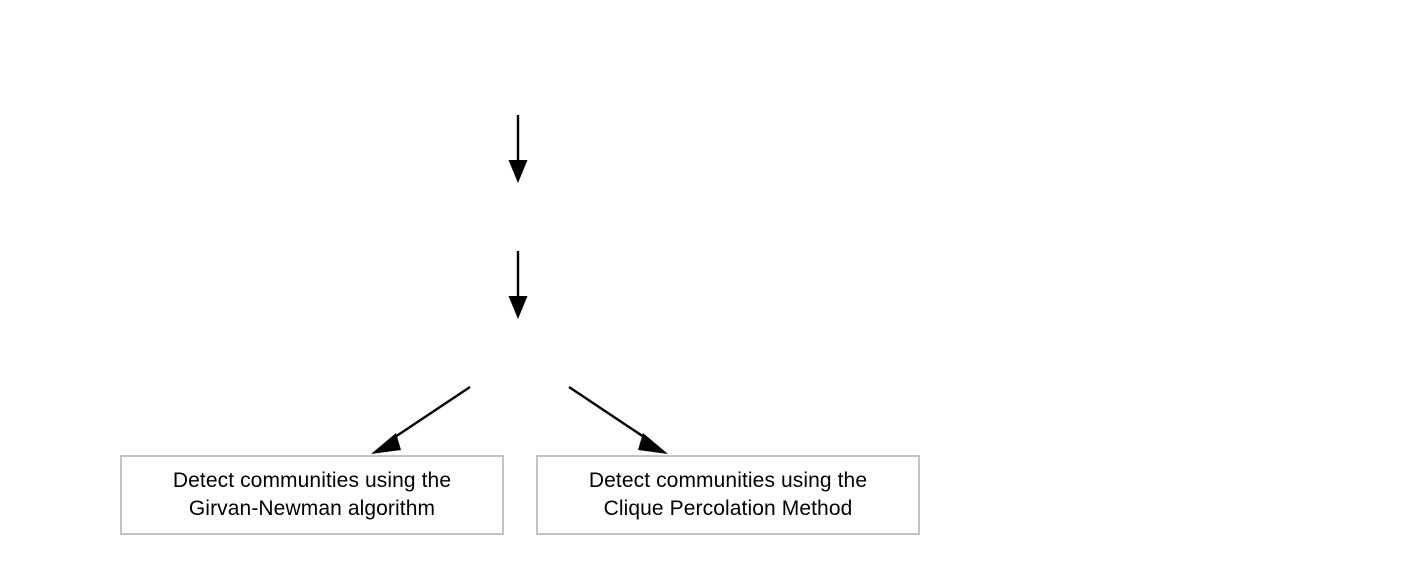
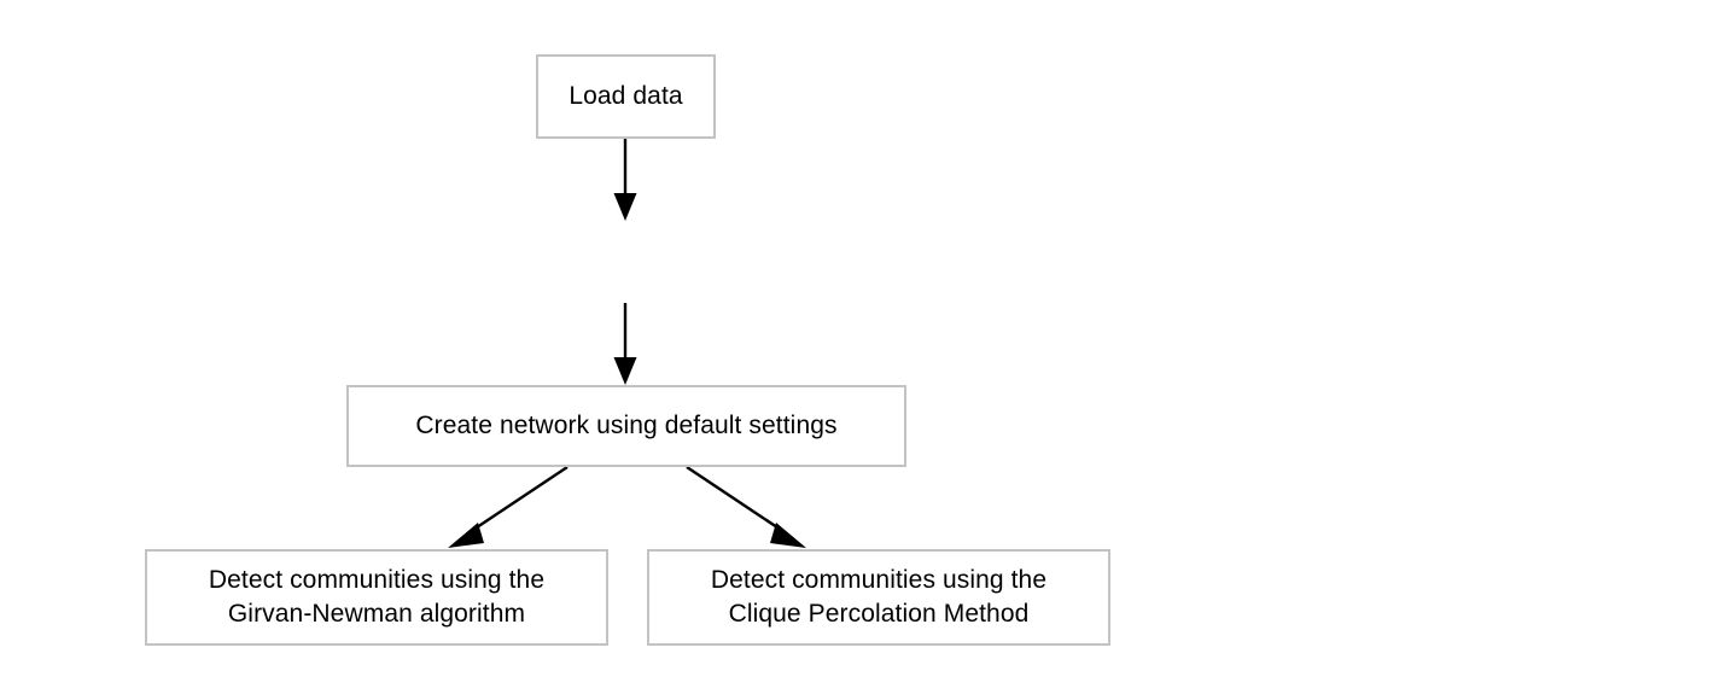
+ Load data
+ Create network using default settings
  Detect communities using the
  Girvan-Newman algorithm
  Detect communities using the
  Clique Percolation Method
